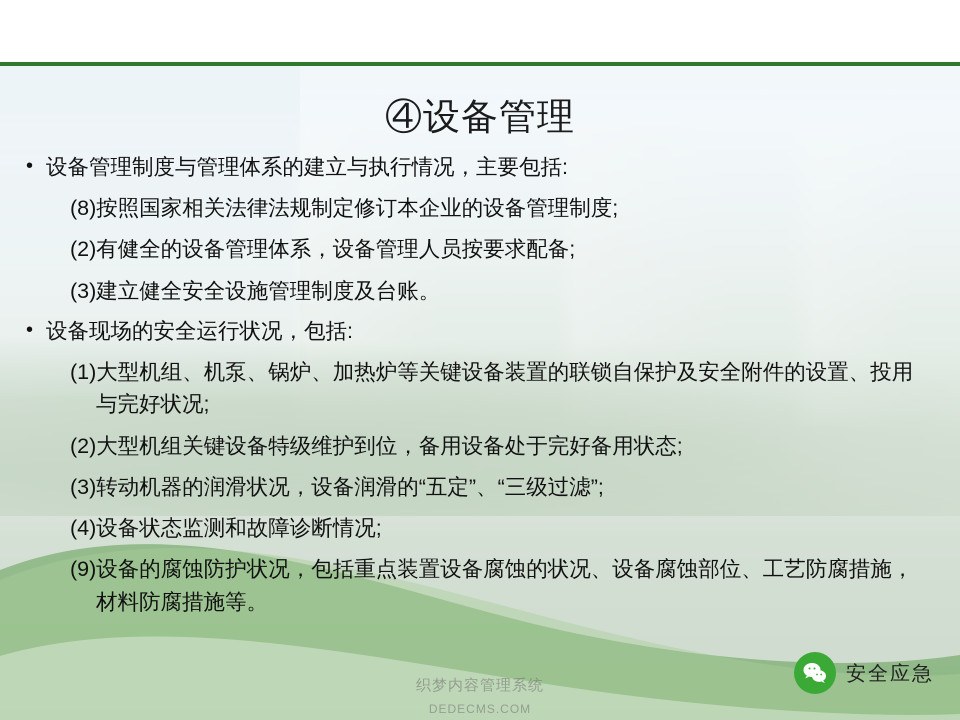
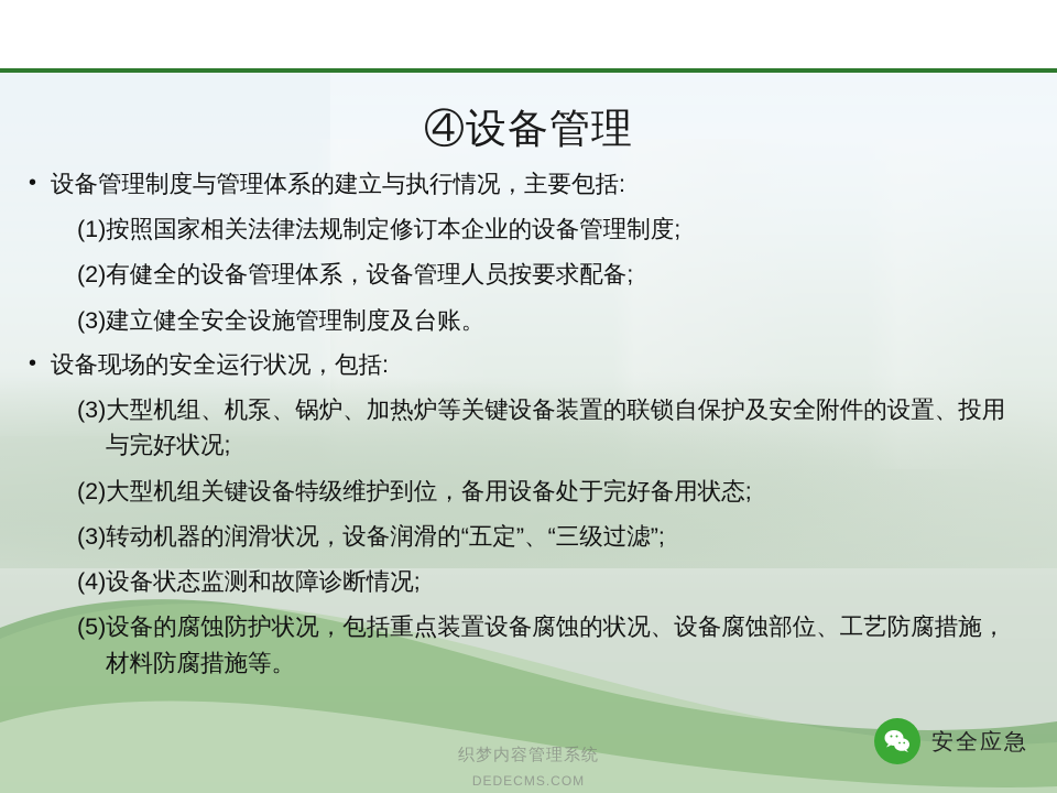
  ④设备管理
  •
  设备管理制度与管理体系的建立与执行情况，主要包括:
- (8)按照国家相关法律法规制定修订本企业的设备管理制度;
+ (1)按照国家相关法律法规制定修订本企业的设备管理制度;
  (2)有健全的设备管理体系，设备管理人员按要求配备;
  (3)建立健全安全设施管理制度及台账。
  •
  设备现场的安全运行状况，包括:
- (1)大型机组、机泵、锅炉、加热炉等关键设备装置的联锁自保护及安全附件的设置、投用与完好状况;
+ (3)大型机组、机泵、锅炉、加热炉等关键设备装置的联锁自保护及安全附件的设置、投用与完好状况;
  (2)大型机组关键设备特级维护到位，备用设备处于完好备用状态;
  (3)转动机器的润滑状况，设备润滑的“五定”、“三级过滤”;
  (4)设备状态监测和故障诊断情况;
- (9)设备的腐蚀防护状况，包括重点装置设备腐蚀的状况、设备腐蚀部位、工艺防腐措施，材料防腐措施等。
+ (5)设备的腐蚀防护状况，包括重点装置设备腐蚀的状况、设备腐蚀部位、工艺防腐措施，材料防腐措施等。
  安全应急
  织梦内容管理系统
  DEDECMS.COM
